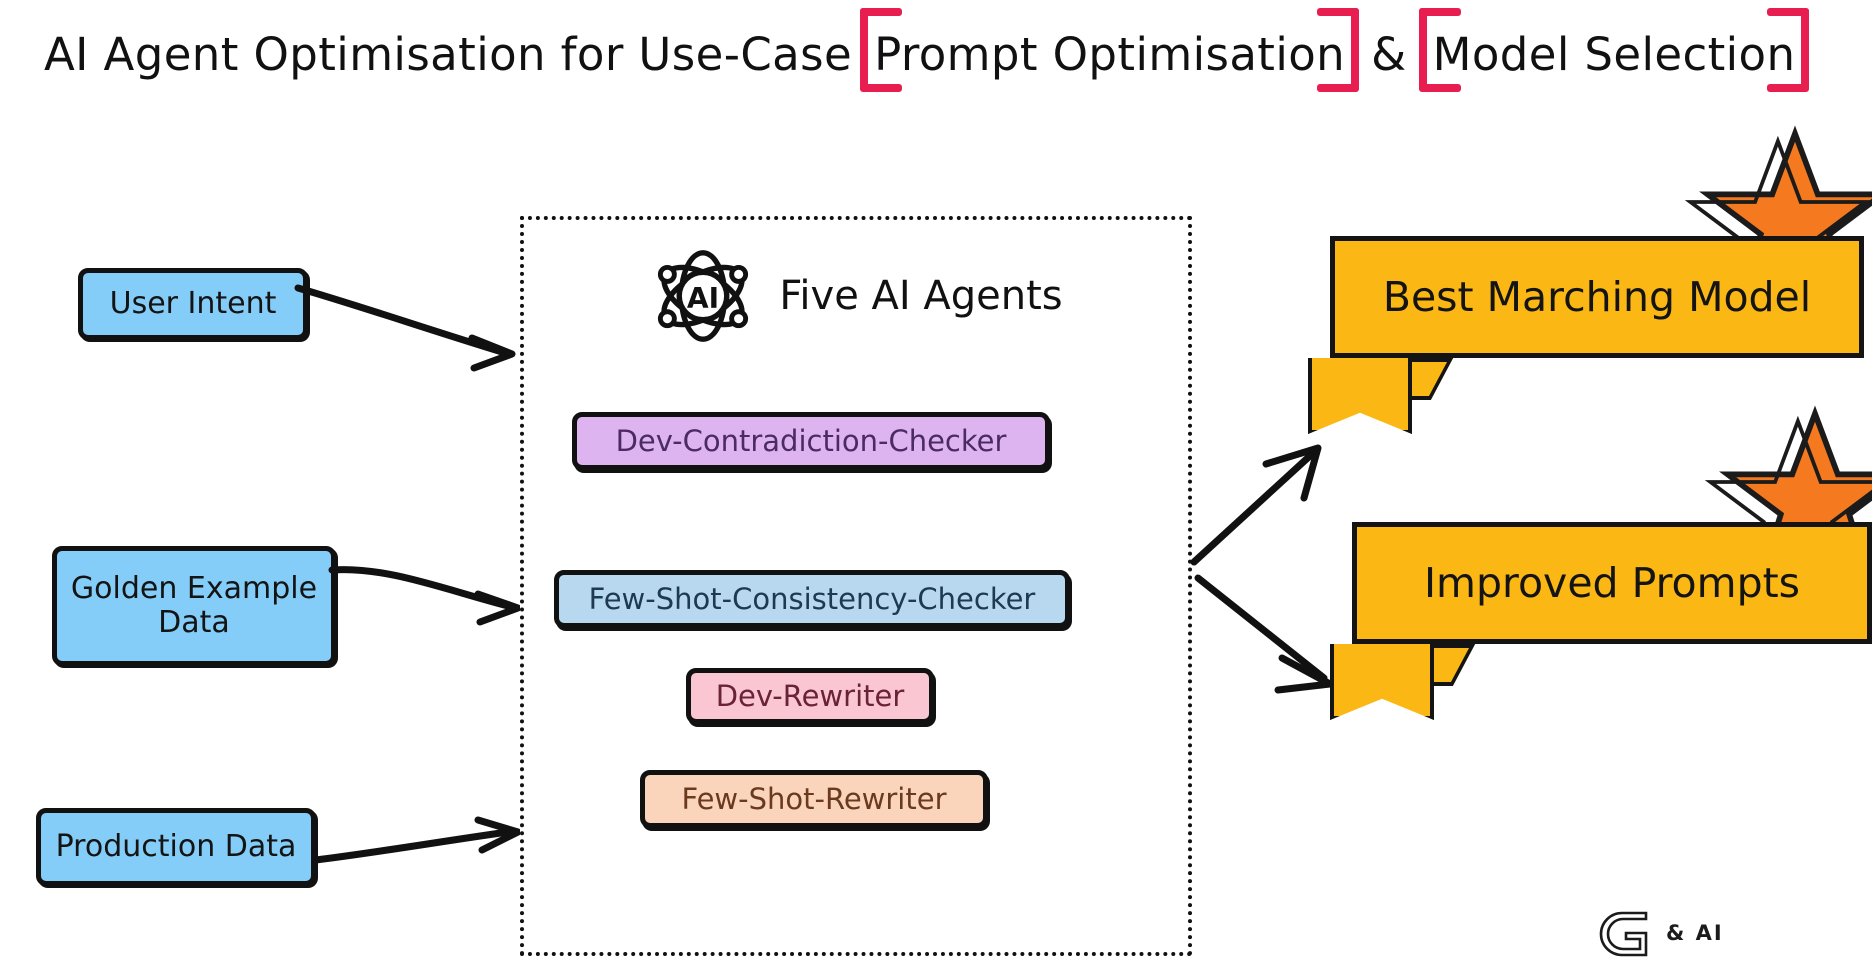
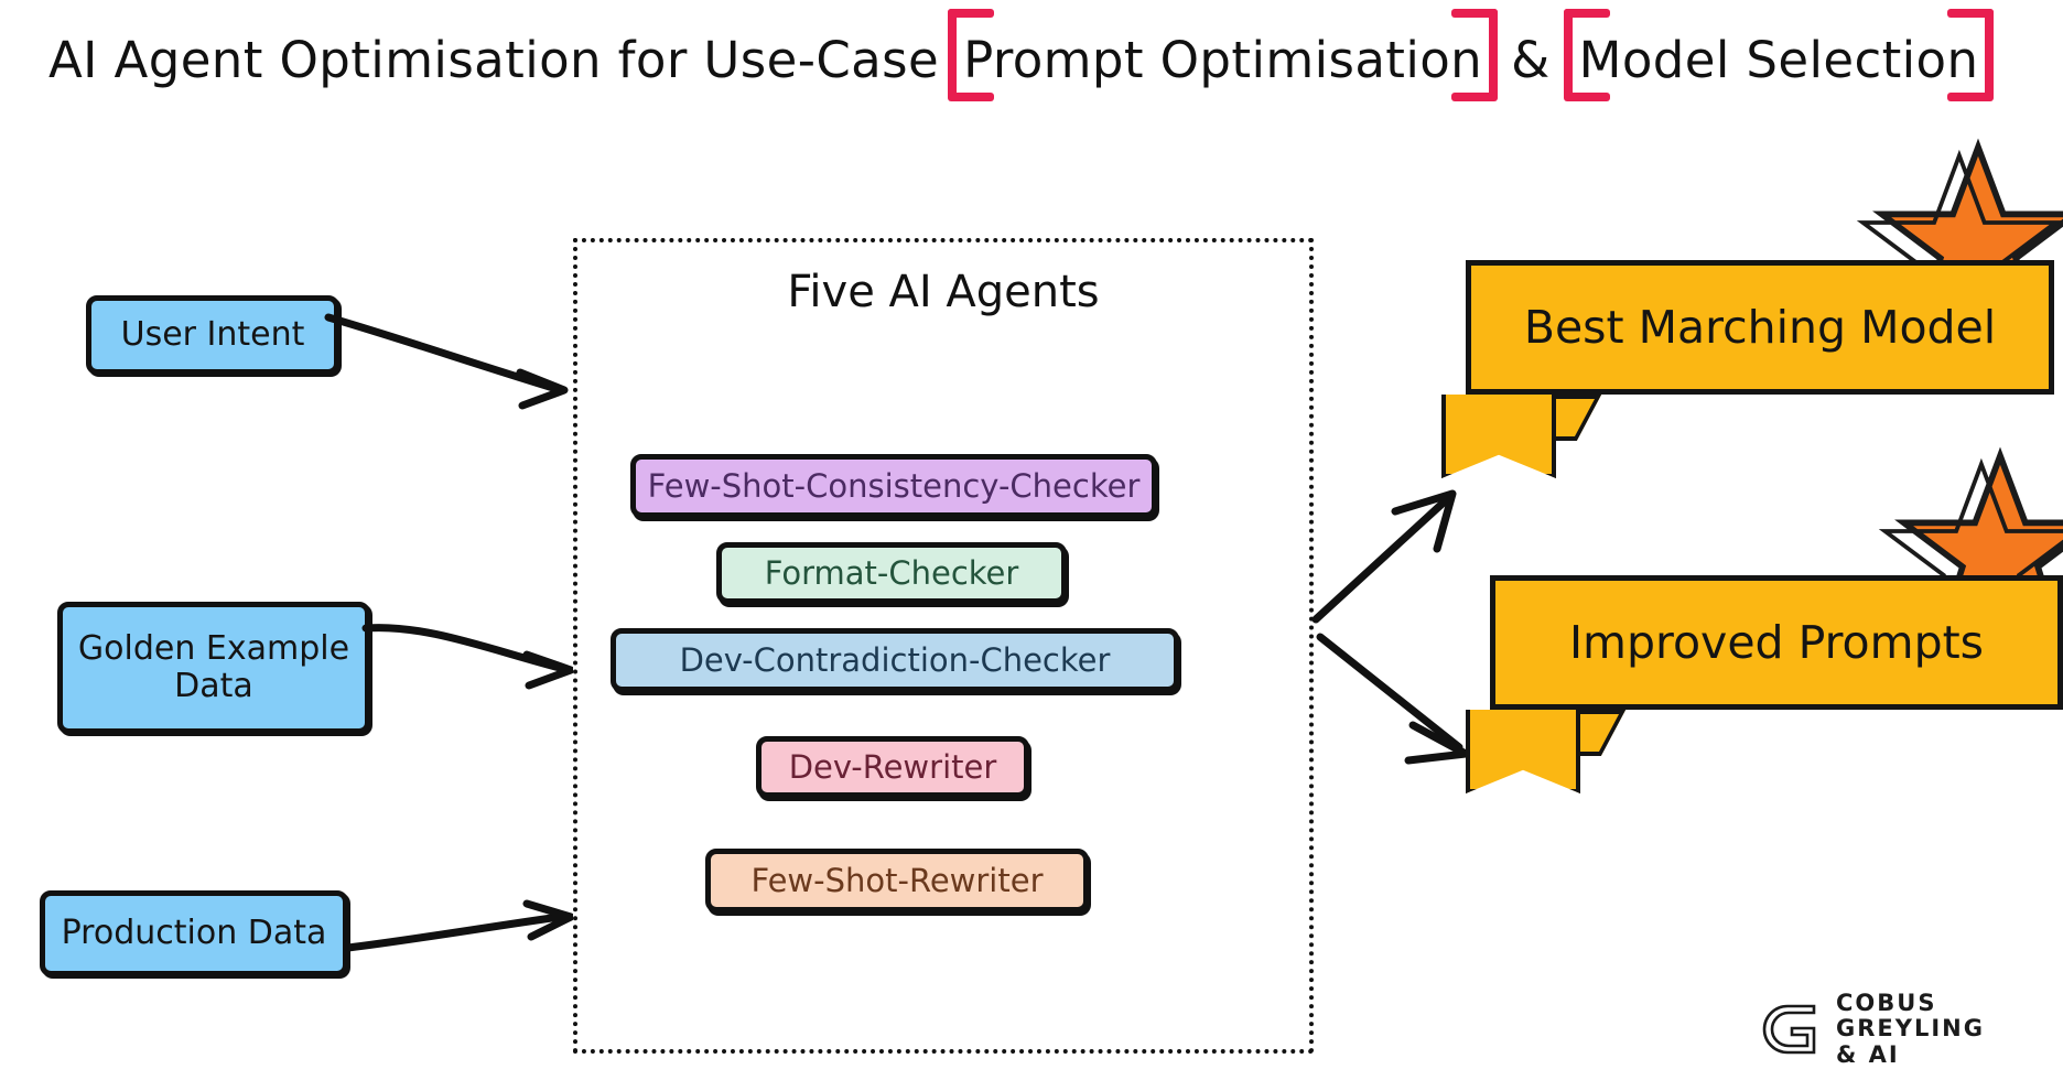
  AI Agent Optimisation for Use-Case
  Prompt Optimisation
  &
  Model Selection
  User Intent
  Golden Example
  Data
  Production Data
- AI
  Five AI Agents
- Dev-Contradiction-Checker
+ Few-Shot-Consistency-Checker
+ Format-Checker
- Few-Shot-Consistency-Checker
+ Dev-Contradiction-Checker
  Dev-Rewriter
  Few-Shot-Rewriter
  Best Marching Model
  Improved Prompts
+ COBUS GREYLING
  & AI
